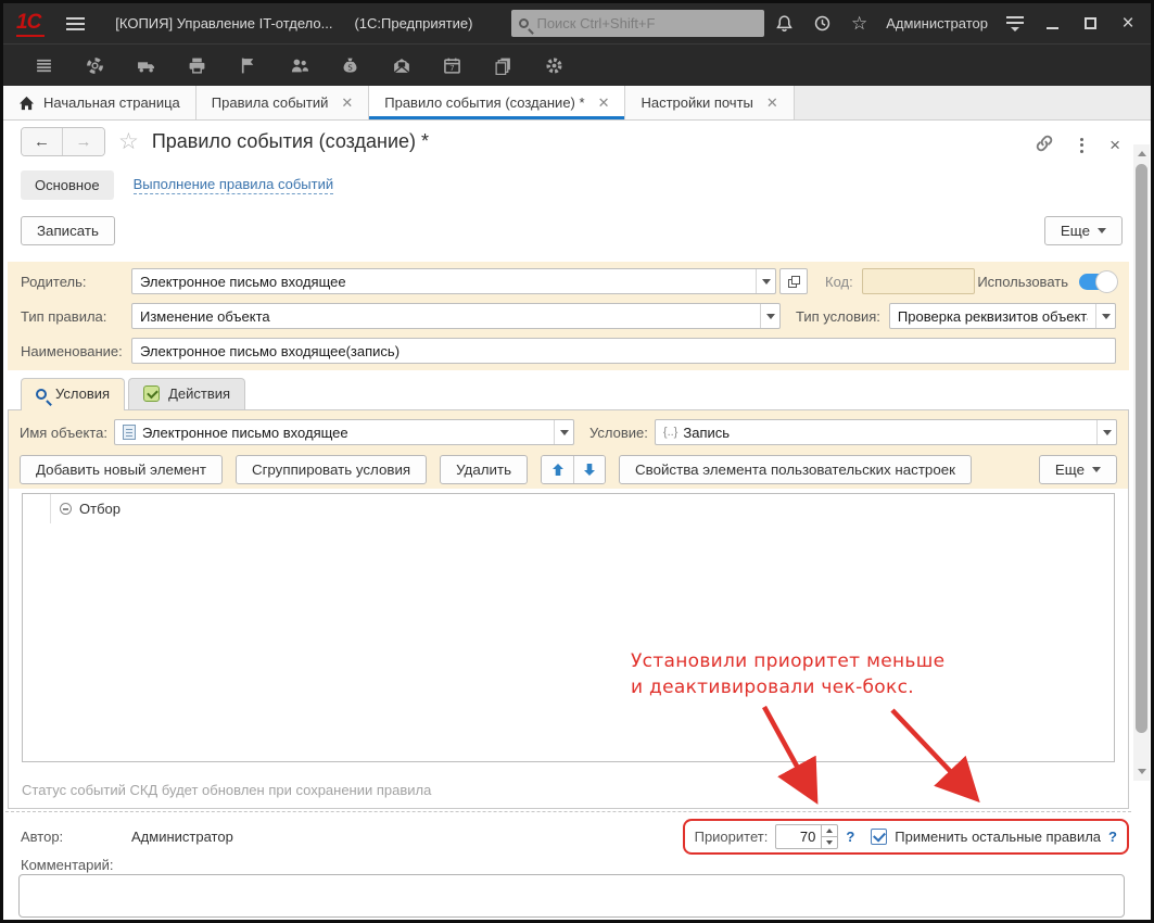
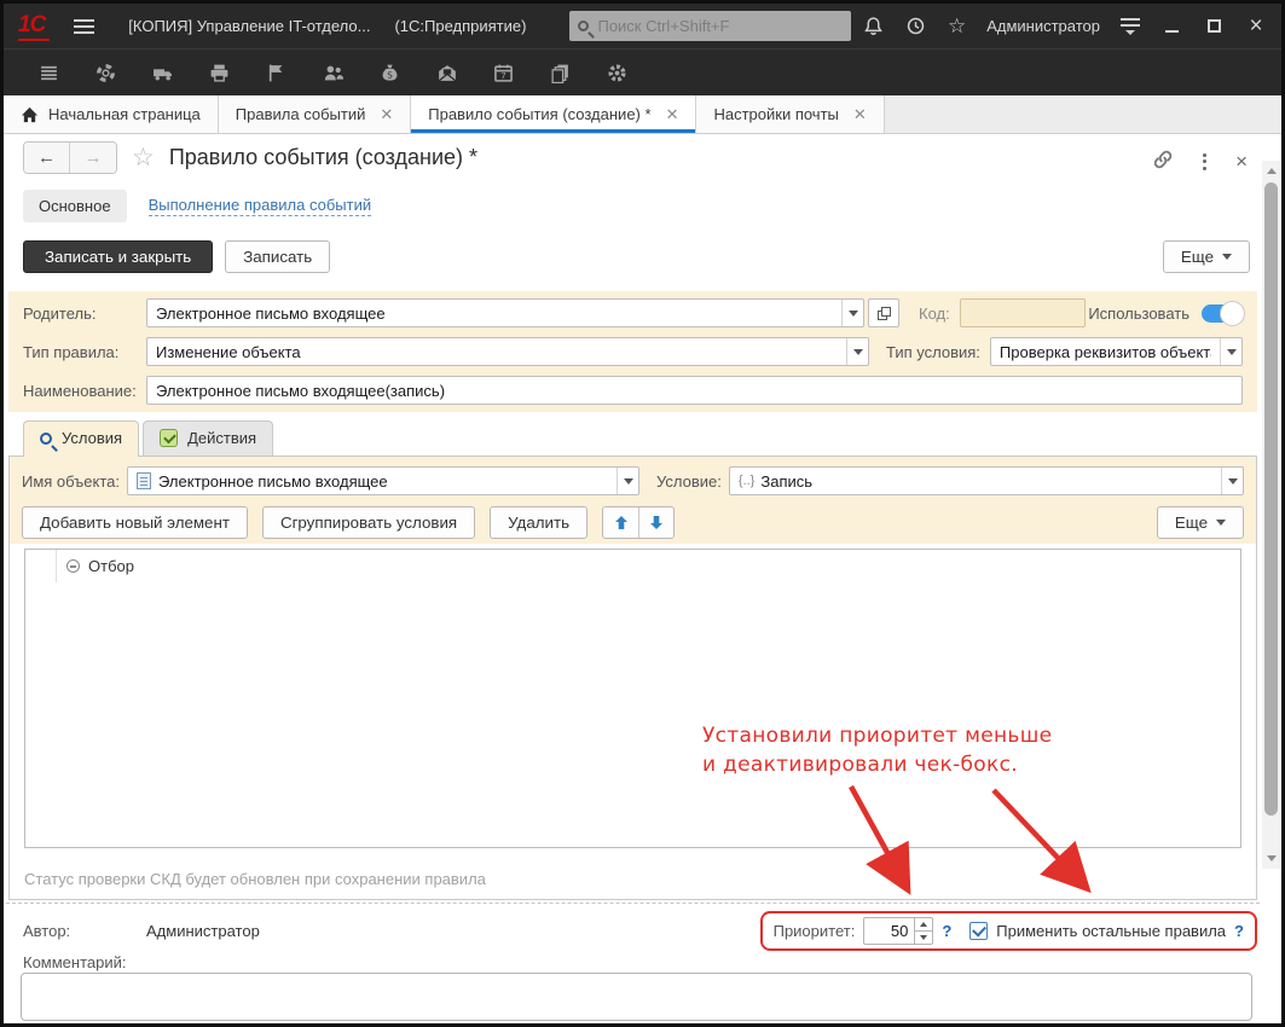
  1С
  [КОПИЯ] Управление IT-отдело...
  (1С:Предприятие)
  Поиск Ctrl+Shift+F
  ☆
  Администратор
  ×
  S
  7
  Начальная страница
  Правила событий
  ✕
  Правило события (создание) *
  ✕
  Настройки почты
  ✕
  ←
  →
  ☆
  Правило события (создание) *
  ×
  Основное
  Выполнение правила событий
+ Записать и закрыть
  Записать
  Еще
  Родитель:
  Электронное письмо входящее
  Код:
  Использовать
  Тип правила:
  Изменение объекта
  Тип условия:
  Проверка реквизитов объект
  Наименование:
  Электронное письмо входящее(запись)
  Условия
  Действия
  Имя объекта:
  Электронное письмо входящее
  Условие:
  {..}
  Запись
  Добавить новый элемент
  Сгруппировать условия
  Удалить
- Свойства элемента пользовательских настроек
  Еще
  Отбор
- Статус событий СКД будет обновлен при сохранении правила
+ Статус проверки СКД будет обновлен при сохранении правила
  Автор:
  Администратор
  Приоритет:
- 70
+ 50
  ?
  Применить остальные правила
  ?
  Комментарий:
  Установили приоритет меньше
  и деактивировали чек-бокс.
